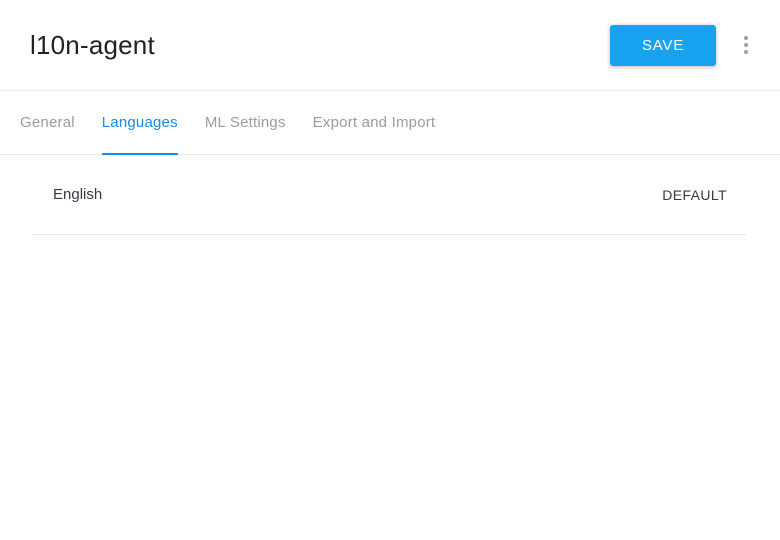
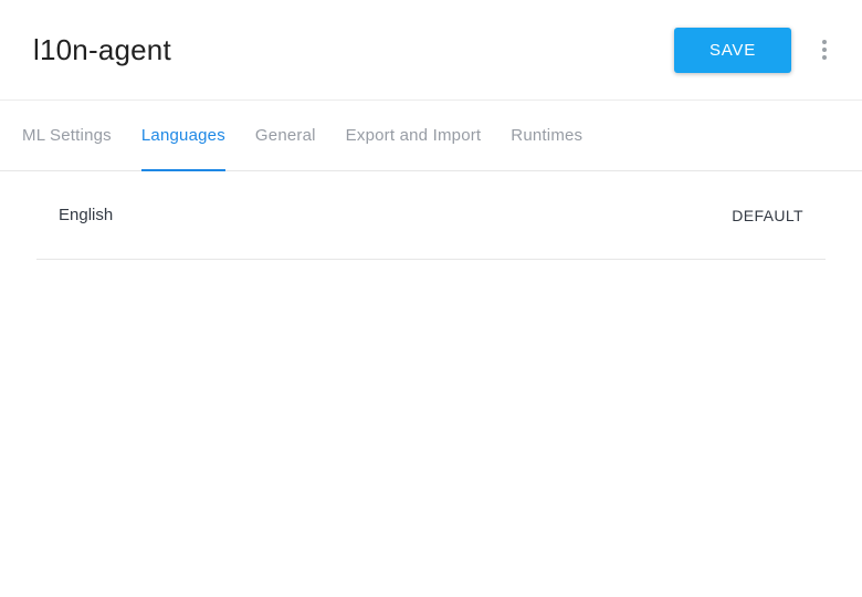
  l10n-agent
  SAVE
- General
+ ML Settings
  Languages
- ML Settings
+ General
  Export and Import
+ Runtimes
  English
  DEFAULT
